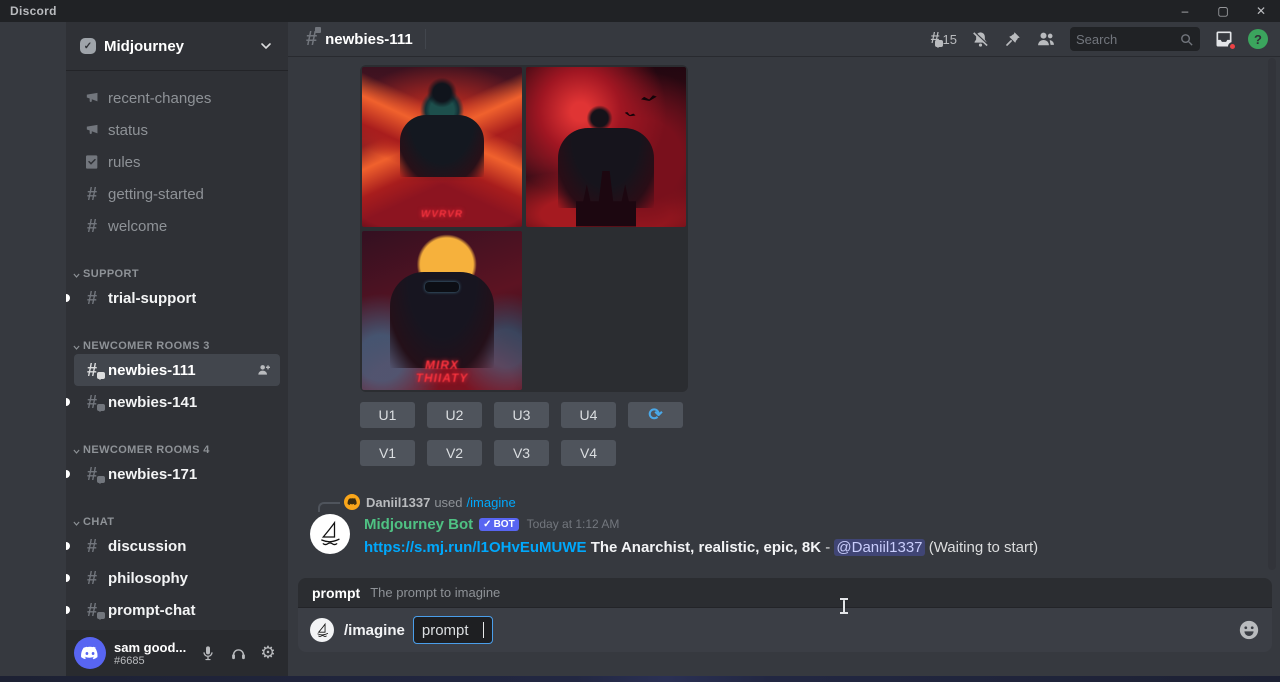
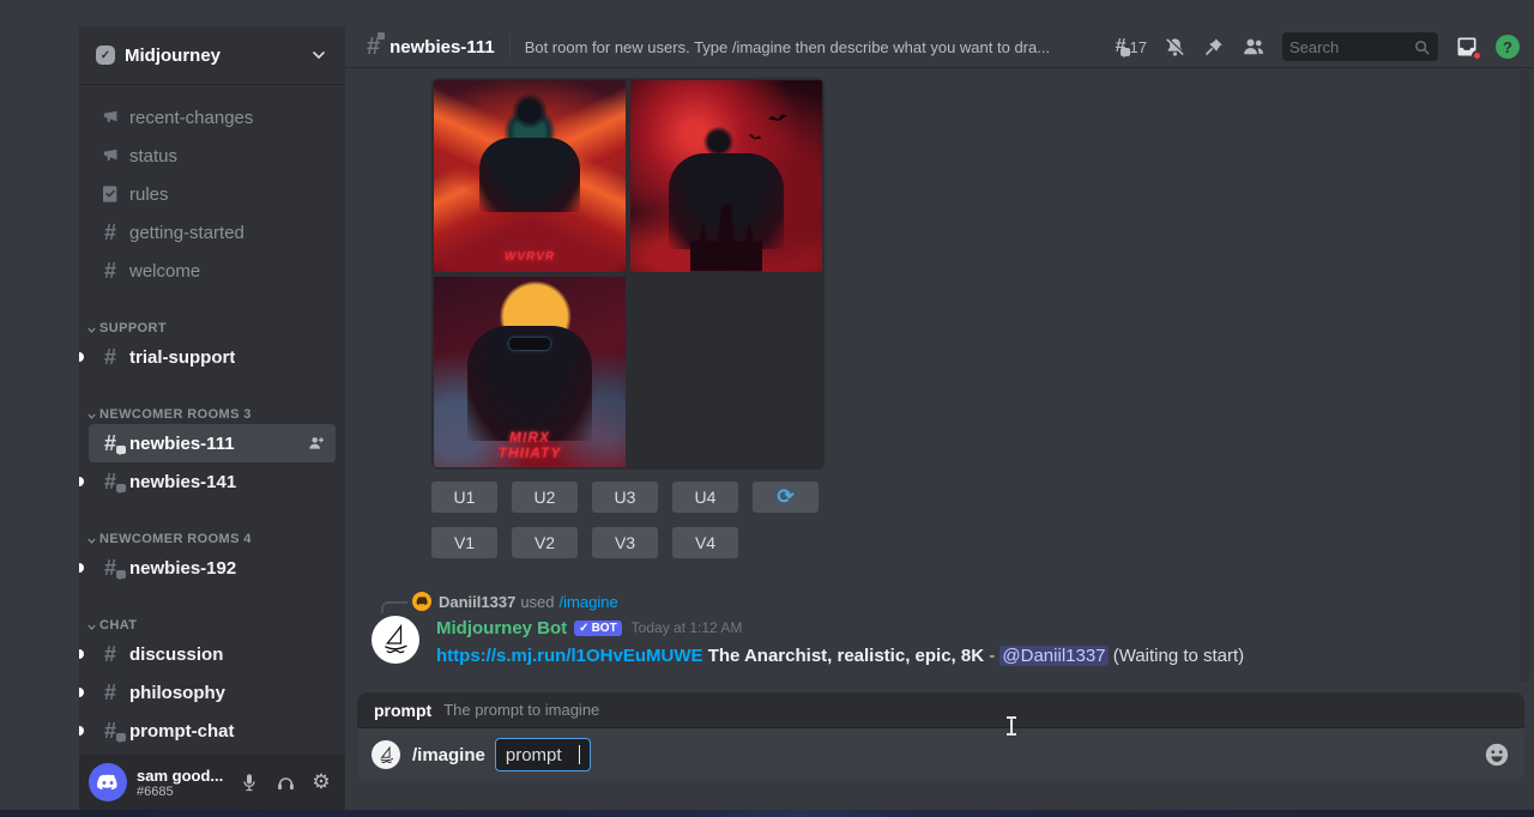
- Discord
- –
- ▢
- ✕
  ✓
  Midjourney
  recent-changes
  status
  rules
  #
  getting-started
  #
  welcome
  SUPPORT
  #
  trial-support
  NEWCOMER ROOMS 3
  #
  newbies-111
  #
  newbies-141
  NEWCOMER ROOMS 4
  #
- newbies-171
+ newbies-192
  CHAT
  #
  discussion
  #
  philosophy
  #
  prompt-chat
  sam good...
  #6685
  ⚙
  #
  newbies-111
+ Bot room for new users. Type /imagine then describe what you want to dra...
  #
- 15
+ 17
  Search
  ?
  WVRVR
  MIRX
  THIIATY
  U1
  U2
  U3
  U4
  ⟳
  V1
  V2
  V3
  V4
  Daniil1337
  used
  /imagine
  Midjourney Bot
  ✓
  BOT
  Today at 1:12 AM
  https://s.mj.run/l1OHvEuMUWE The Anarchist, realistic, epic, 8K - @Daniil1337 (Waiting to start)
  prompt
  The prompt to imagine
  /imagine
  prompt
